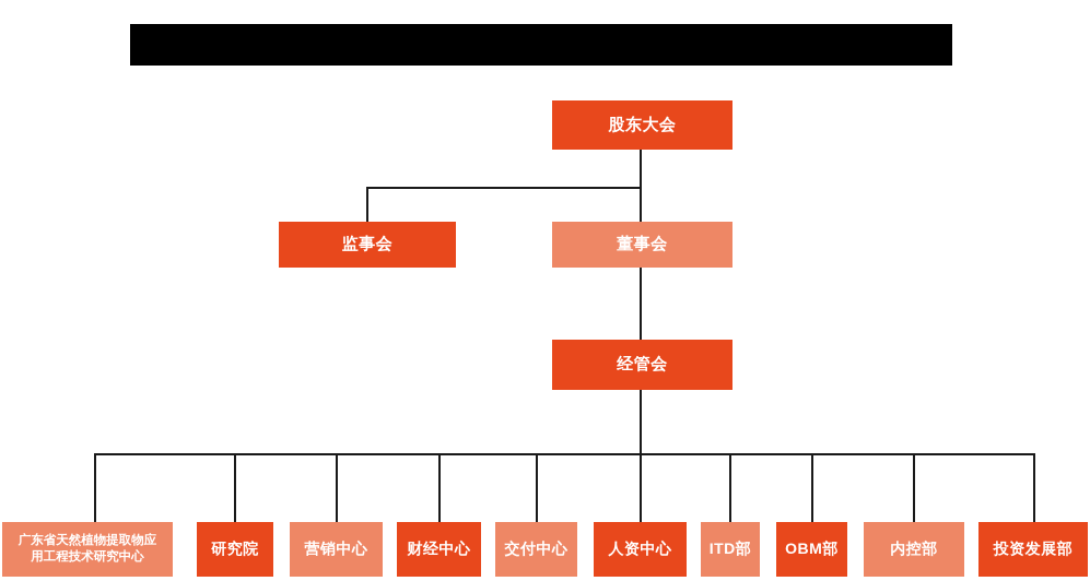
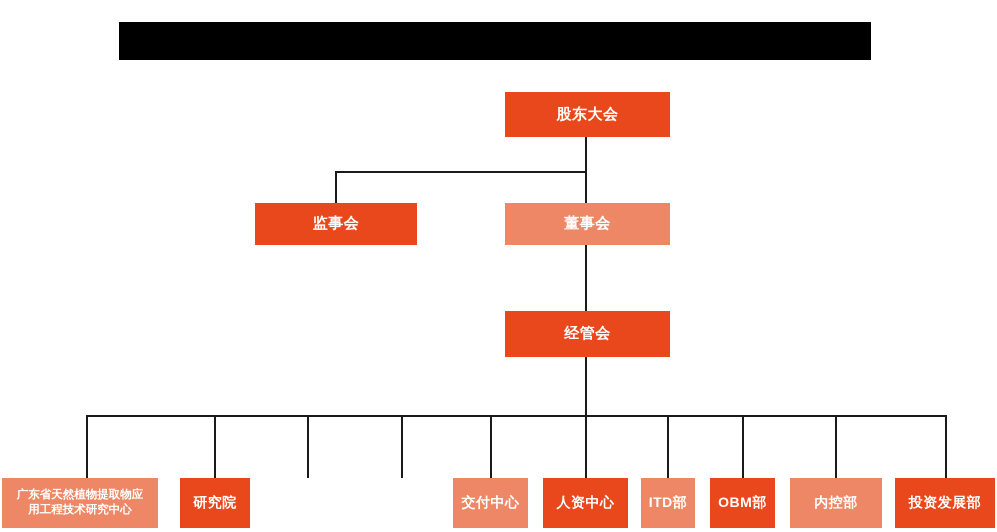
  股东大会
  监事会
  董事会
  经管会
  广东省天然植物提取物应
  用工程技术研究中心
  研究院
- 营销中心
- 财经中心
  交付中心
  人资中心
  ITD部
  OBM部
  内控部
  投资发展部
